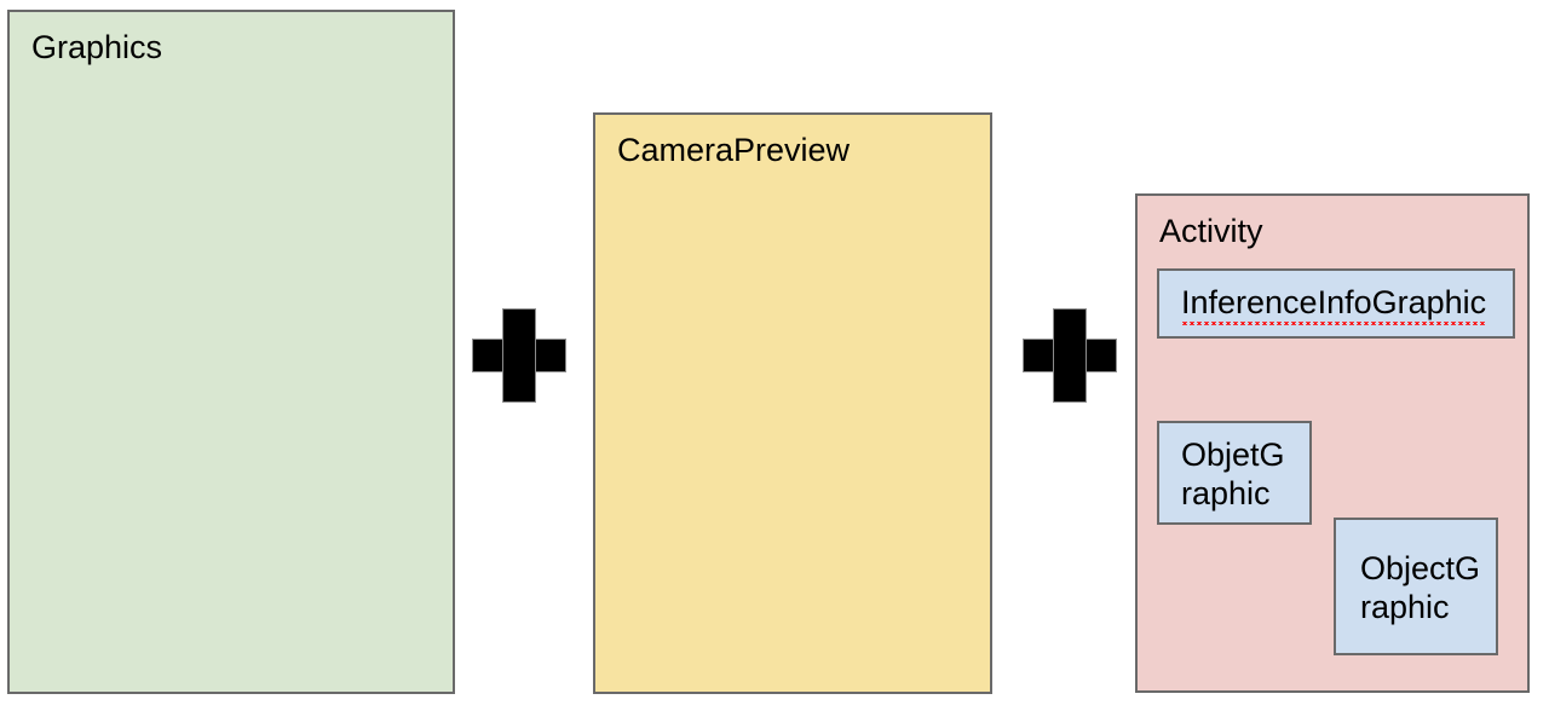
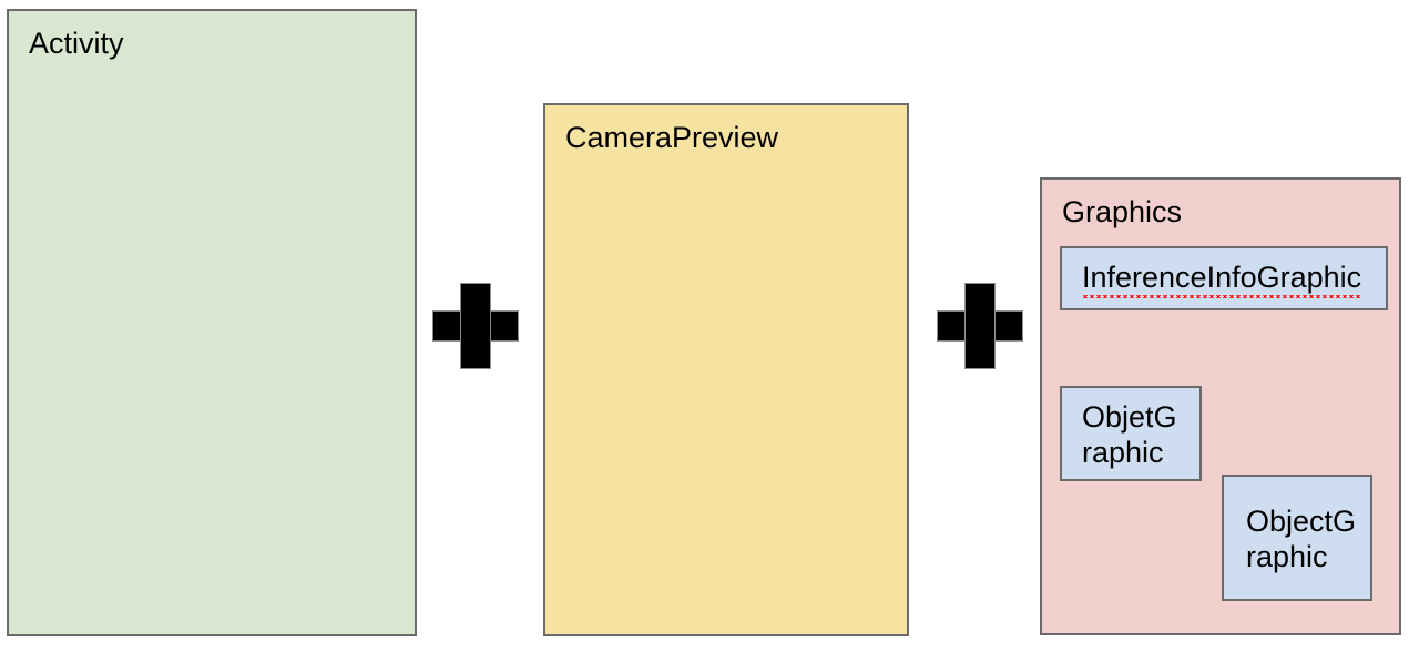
- Graphics
+ Activity
  CameraPreview
- Activity
+ Graphics
  InferenceInfoGraphic
  ObjetG
  raphic
  ObjectG
  raphic
